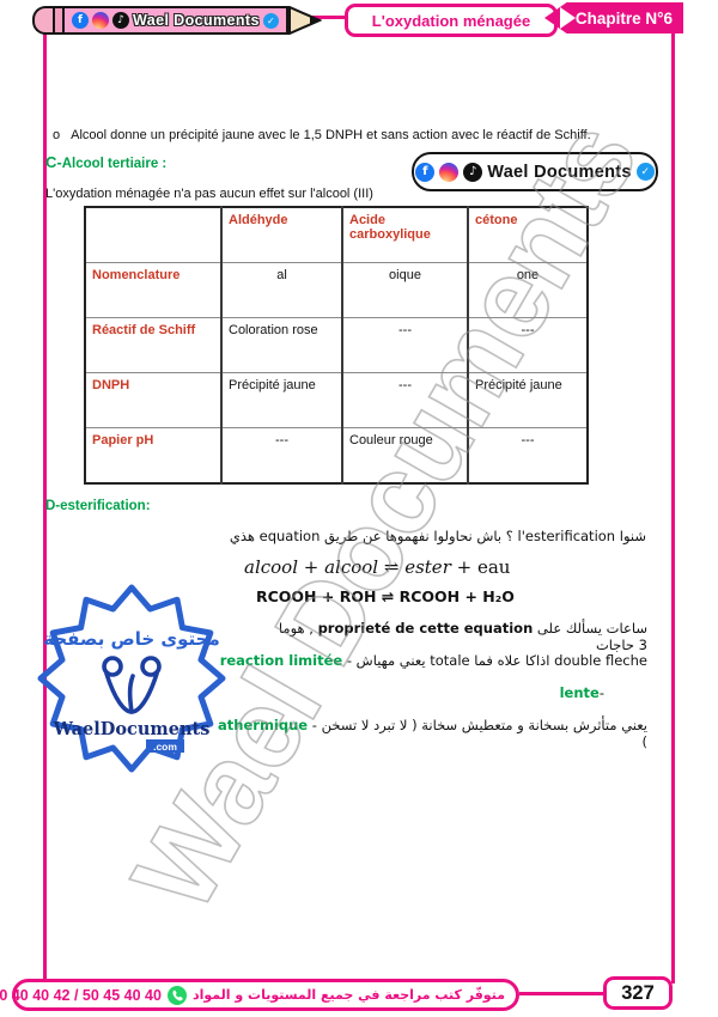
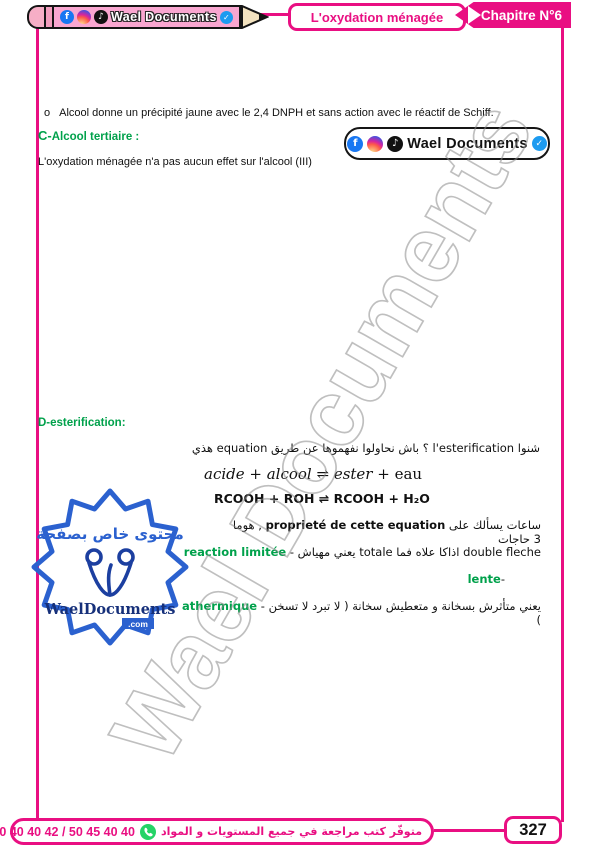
  f
  ♪
  Wael Documents
  ✓
  L'oxydation ménagée
  Chapitre N°6
- o Alcool donne un précipité jaune avec le 1,5 DNPH et sans action avec le réactif de Schiff.
+ o Alcool donne un précipité jaune avec le 2,4 DNPH et sans action avec le réactif de Schiff.
  C-Alcool tertiaire :
  f
  ♪
  Wael Documents
  ✓
  L'oxydation ménagée n'a pas aucun effet sur l'alcool (III)
- 	Aldéhyde	Acide carboxylique	cétone
- Nomenclature	al	oique	one
- Réactif de Schiff	Coloration rose	---	---
- DNPH	Précipité jaune	---	Précipité jaune
- Papier pH	---	Couleur rouge	---
  D-esterification:
  شنوا l'esterification ؟ باش نحاولوا نفهموها عن طريق equation هذي
- alcool + alcool ⇌ ester + eau
+ acide + alcool ⇌ ester + eau
  RCOOH + ROH ⇌ RCOOH + H₂O
  ساعات يسألك على proprieté de cette equation , هوما 3 حاجات
  reaction limitée - يعني مهياش totale اذاكا علاه فما double fleche
  lente-
  athermique - يعني متأثرش بسخانة و متعطيش سخانة ( لا تبرد لا تسخن )
  محتوى خاص بصفحة
  WaelDocuments
  .com
  متوفّر كتب مراجعة في جميع المستويات و المواد
  0 40 40 42 / 50 45 40 40
  327
